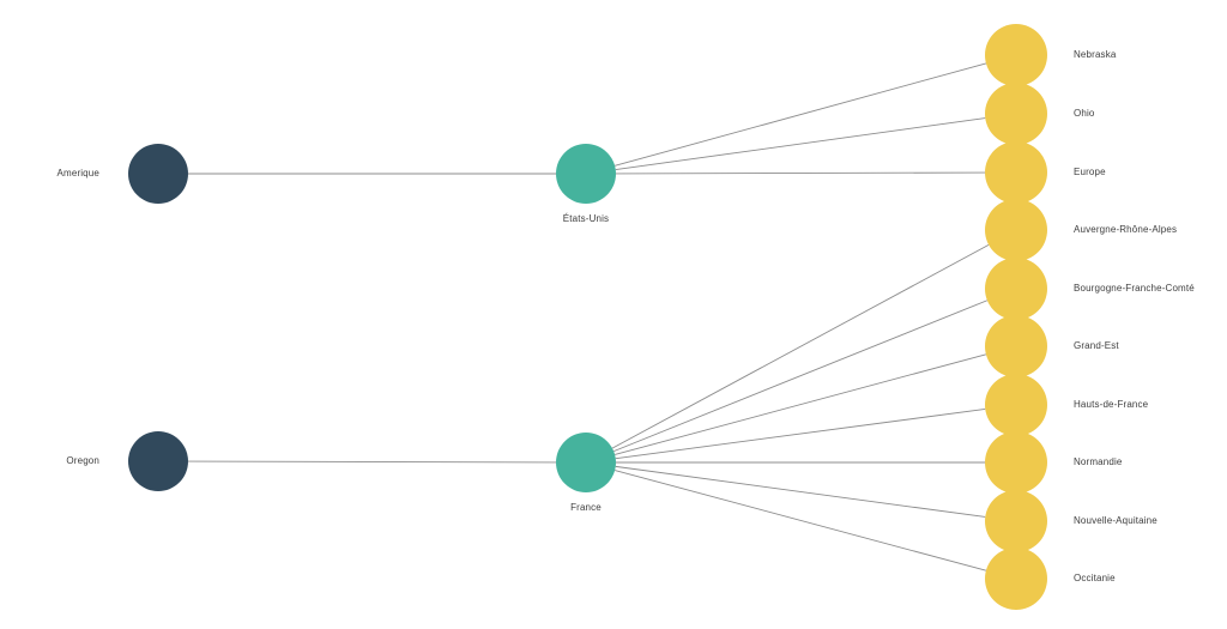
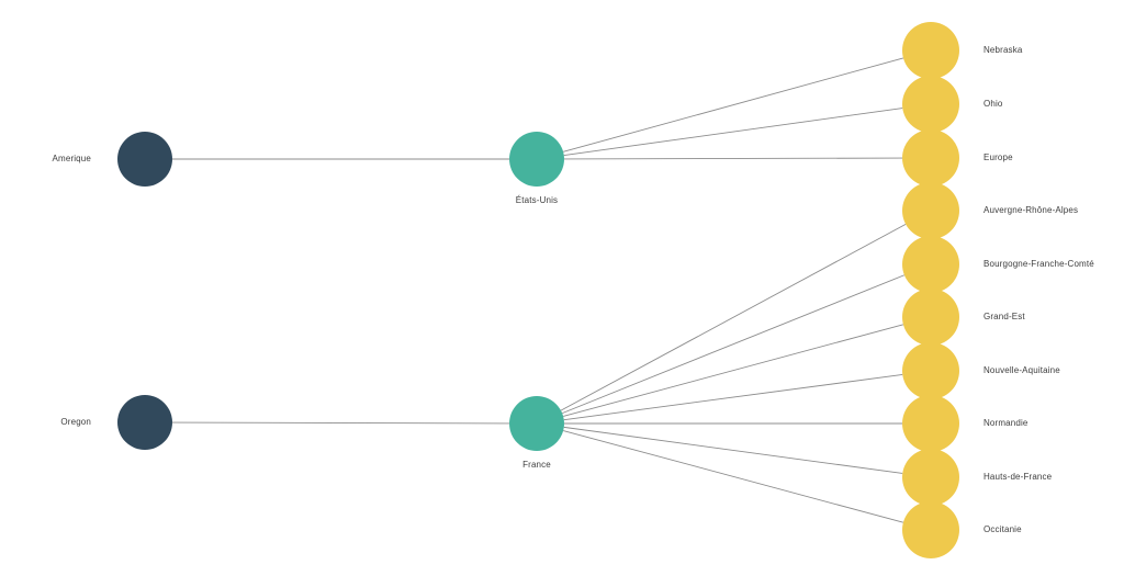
  Amerique
  Oregon
  États-Unis
  France
  Nebraska
  Ohio
  Europe
  Auvergne-Rhône-Alpes
  Bourgogne-Franche-Comté
  Grand-Est
- Hauts-de-France
+ Nouvelle-Aquitaine
  Normandie
- Nouvelle-Aquitaine
+ Hauts-de-France
  Occitanie
